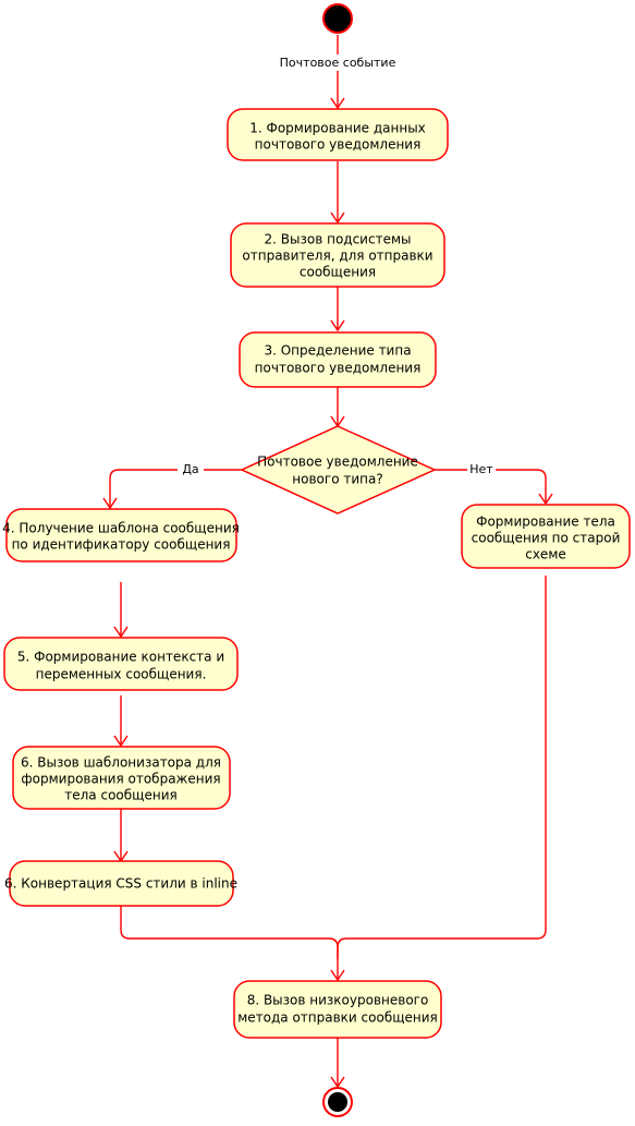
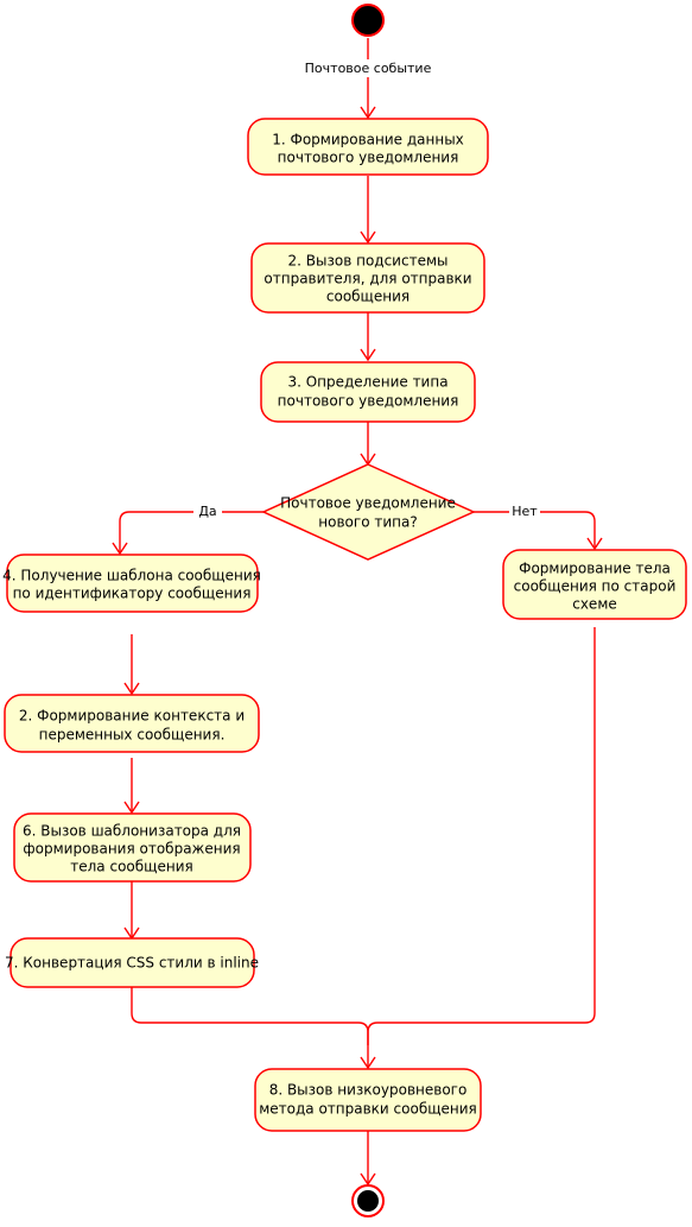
  Почтовое событие
  Да
  Нет
  1. Формирование данных
  почтового уведомления
  2. Вызов подсистемы
  отправителя, для отправки
  сообщения
  3. Определение типа
  почтового уведомления
  Почтовое уведомление
  нового типа?
  4. Получение шаблона сообщения
  по идентификатору сообщения
  Формирование тела
  сообщения по старой
  схеме
- 5. Формирование контекста и
+ 2. Формирование контекста и
  переменных сообщения.
  6. Вызов шаблонизатора для
  формирования отображения
  тела сообщения
- 6. Конвертация CSS стили в inline
+ 7. Конвертация CSS стили в inline
  8. Вызов низкоуровневого
  метода отправки сообщения
